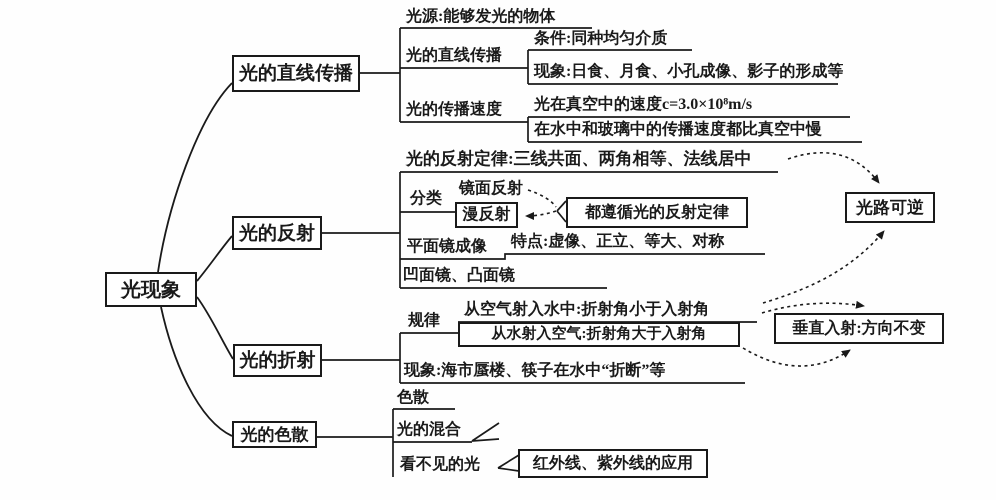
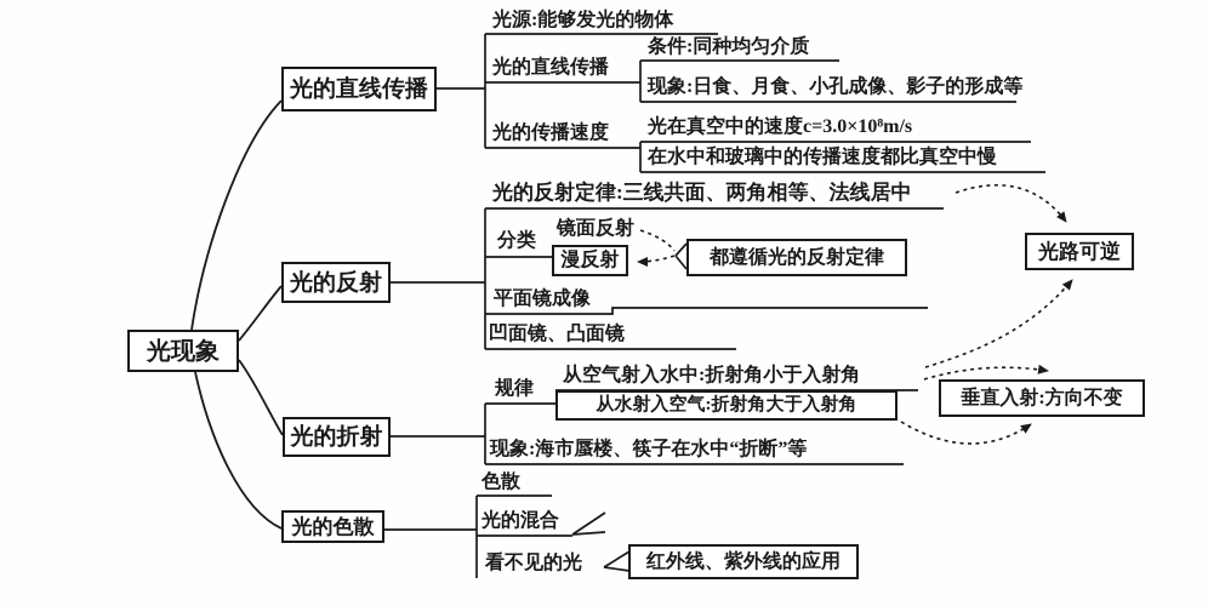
  光现象
  光的直线传播
  光的反射
  光的折射
  光的色散
  漫反射
  都遵循光的反射定律
  从水射入空气:折射角大于入射角
  光路可逆
  垂直入射:方向不变
  红外线、紫外线的应用
  光源:能够发光的物体
  光的直线传播
  条件:同种均匀介质
  现象:日食、月食、小孔成像、影子的形成等
  光的传播速度
  光在真空中的速度c=3.0×10⁸m/s
  在水中和玻璃中的传播速度都比真空中慢
  光的反射定律:三线共面、两角相等、法线居中
  分类
  镜面反射
  平面镜成像
- 特点:虚像、正立、等大、对称
  凹面镜、凸面镜
  规律
  从空气射入水中:折射角小于入射角
  现象:海市蜃楼、筷子在水中“折断”等
  色散
  光的混合
  看不见的光
